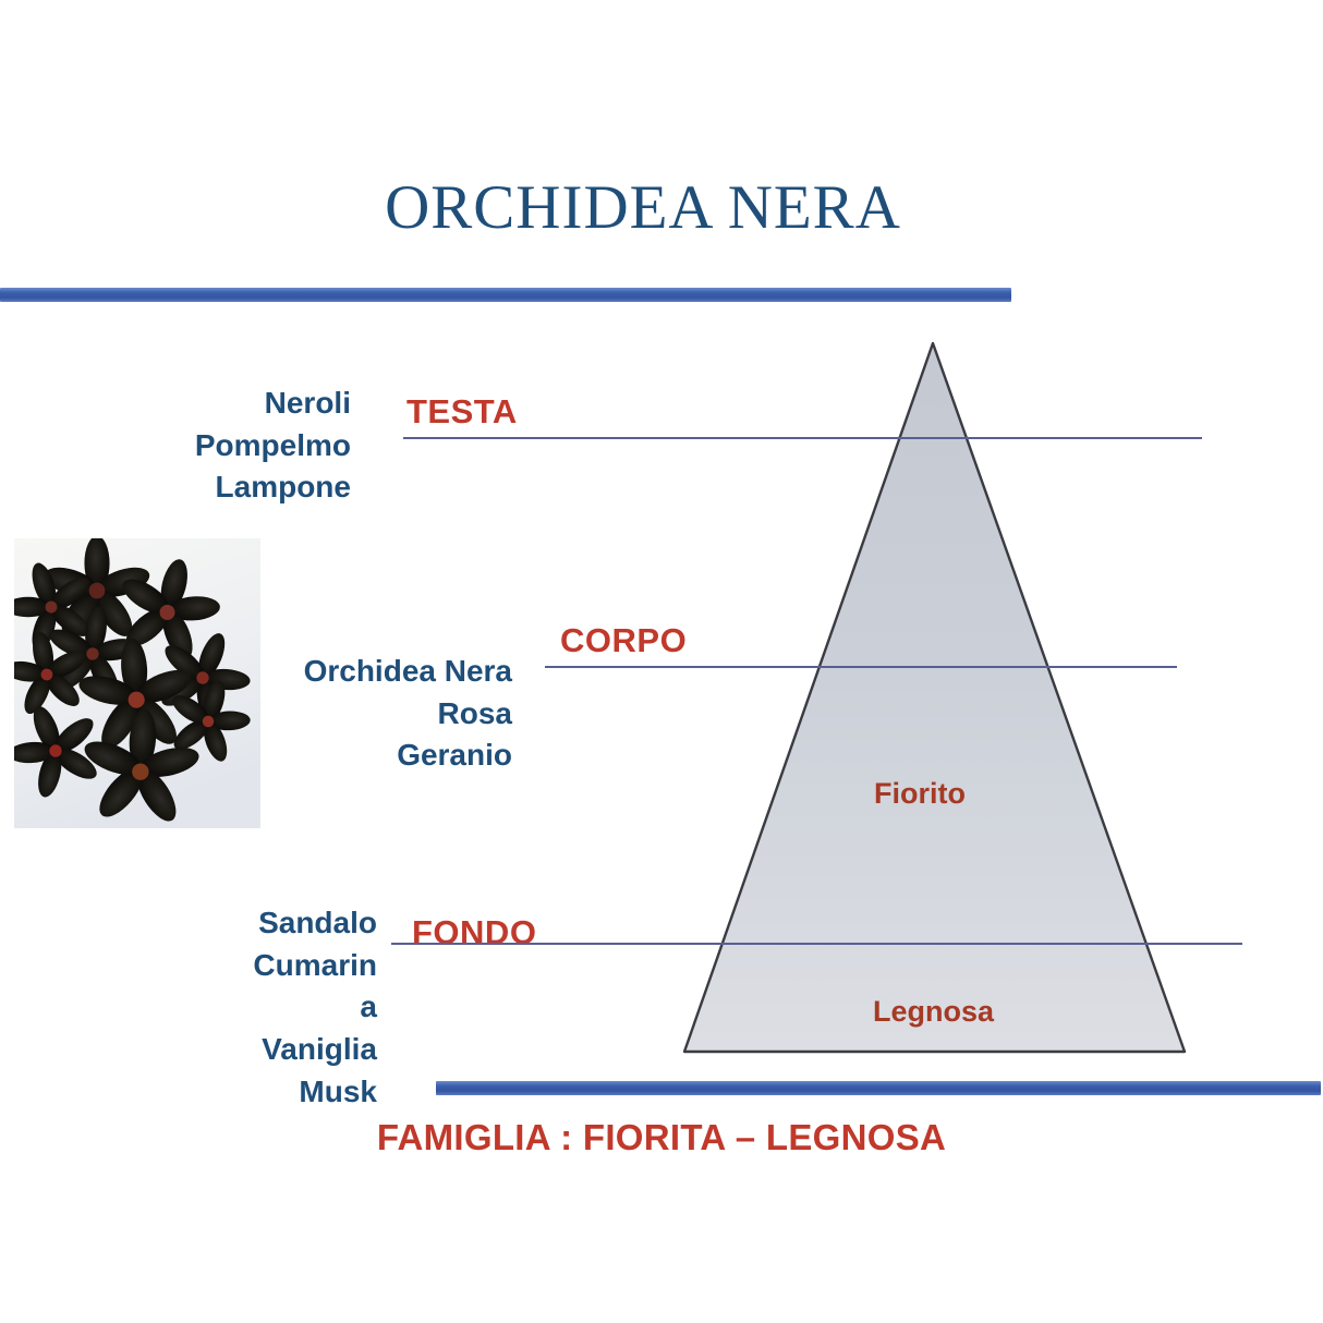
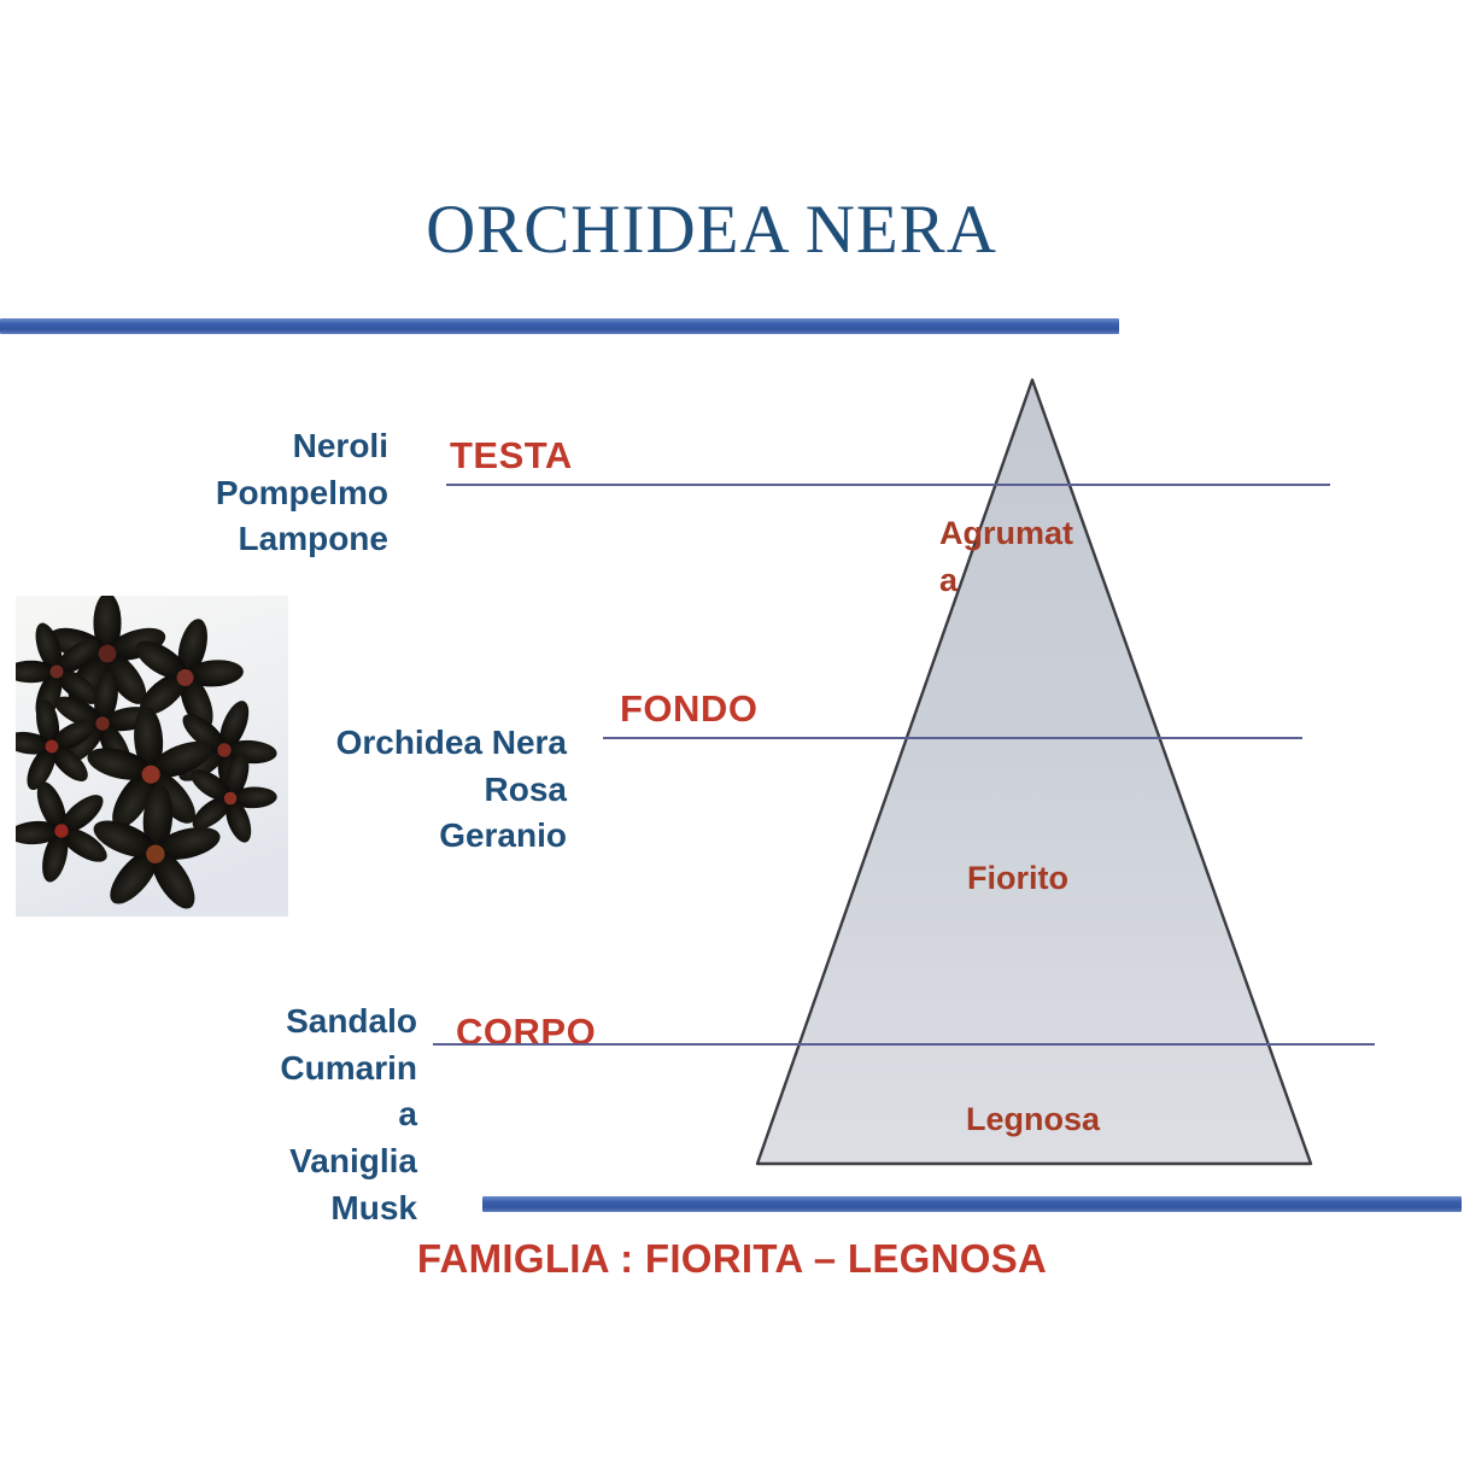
  ORCHIDEA NERA
  Neroli
  Pompelmo
  Lampone
  TESTA
+ Agrumat a
  Orchidea Nera
  Rosa
  Geranio
- CORPO
+ FONDO
  Fiorito
  Sandalo
  Cumarin
  a
  Vaniglia
  Musk
- FONDO
+ CORPO
  Legnosa
  FAMIGLIA : FIORITA – LEGNOSA
